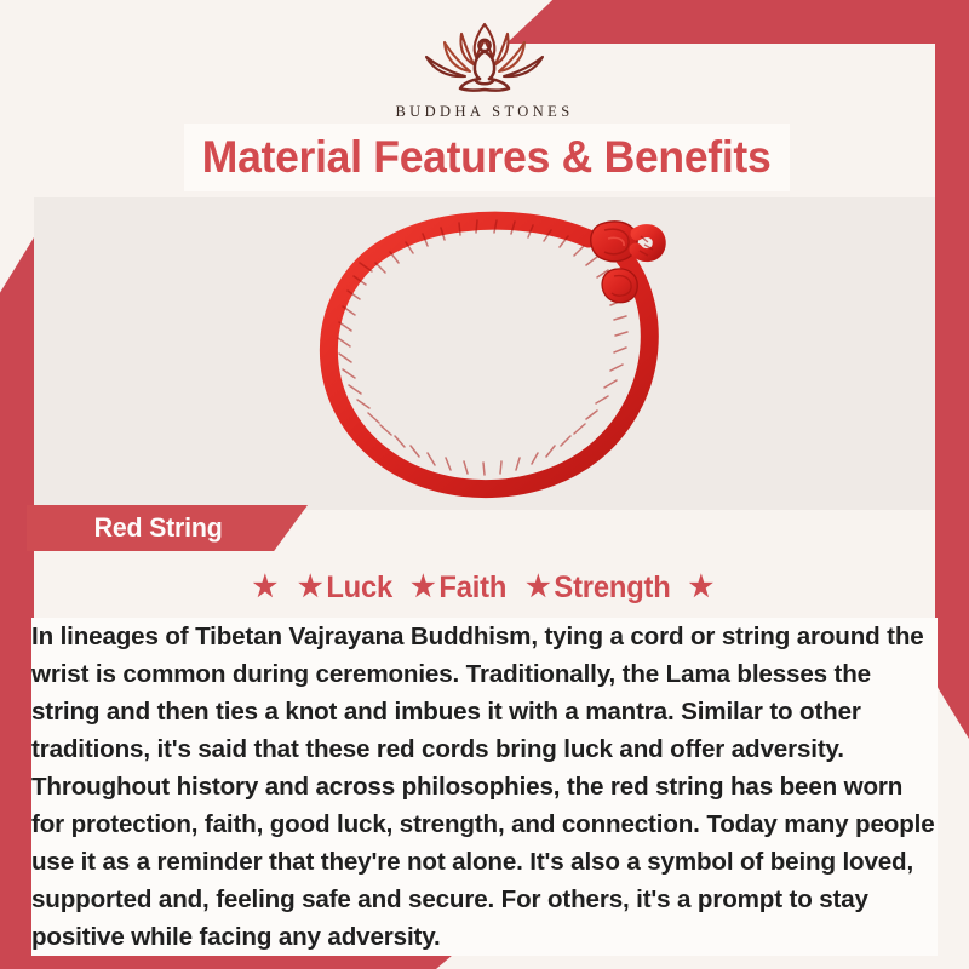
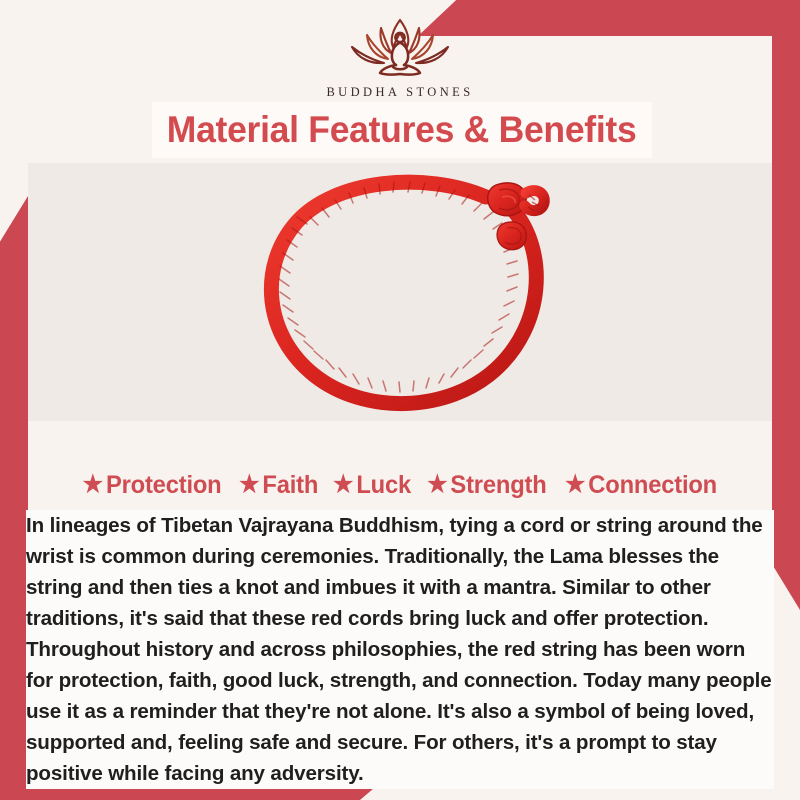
  BUDDHA STONES
  Material Features & Benefits
- Red String
  ★
+ Protection
  ★
- Luck
+ Faith
  ★
- Faith
+ Luck
  ★
  Strength
  ★
+ Connection
- In lineages of Tibetan Vajrayana Buddhism, tying a cord or string around the wrist is common during ceremonies. Traditionally, the Lama blesses the string and then ties a knot and imbues it with a mantra. Similar to other traditions, it's said that these red cords bring luck and offer adversity. Throughout history and across philosophies, the red string has been worn for protection, faith, good luck, strength, and connection. Today many people use it as a reminder that they're not alone. It's also a symbol of being loved, supported and, feeling safe and secure. For others, it's a prompt to stay positive while facing any adversity.
+ In lineages of Tibetan Vajrayana Buddhism, tying a cord or string around the wrist is common during ceremonies. Traditionally, the Lama blesses the string and then ties a knot and imbues it with a mantra. Similar to other traditions, it's said that these red cords bring luck and offer protection. Throughout history and across philosophies, the red string has been worn for protection, faith, good luck, strength, and connection. Today many people use it as a reminder that they're not alone. It's also a symbol of being loved, supported and, feeling safe and secure. For others, it's a prompt to stay positive while facing any adversity.
